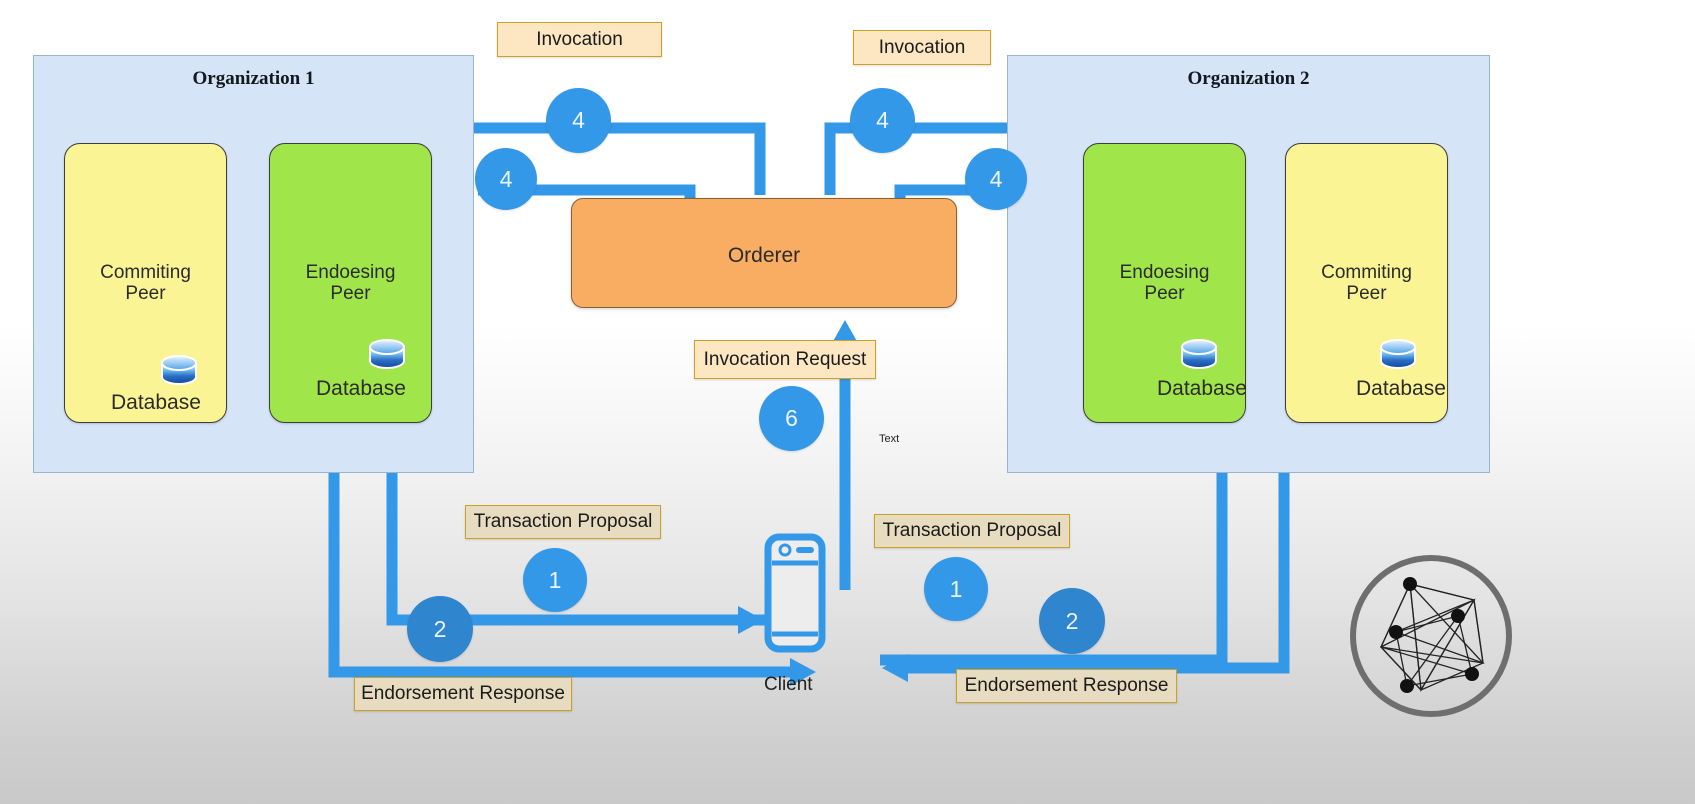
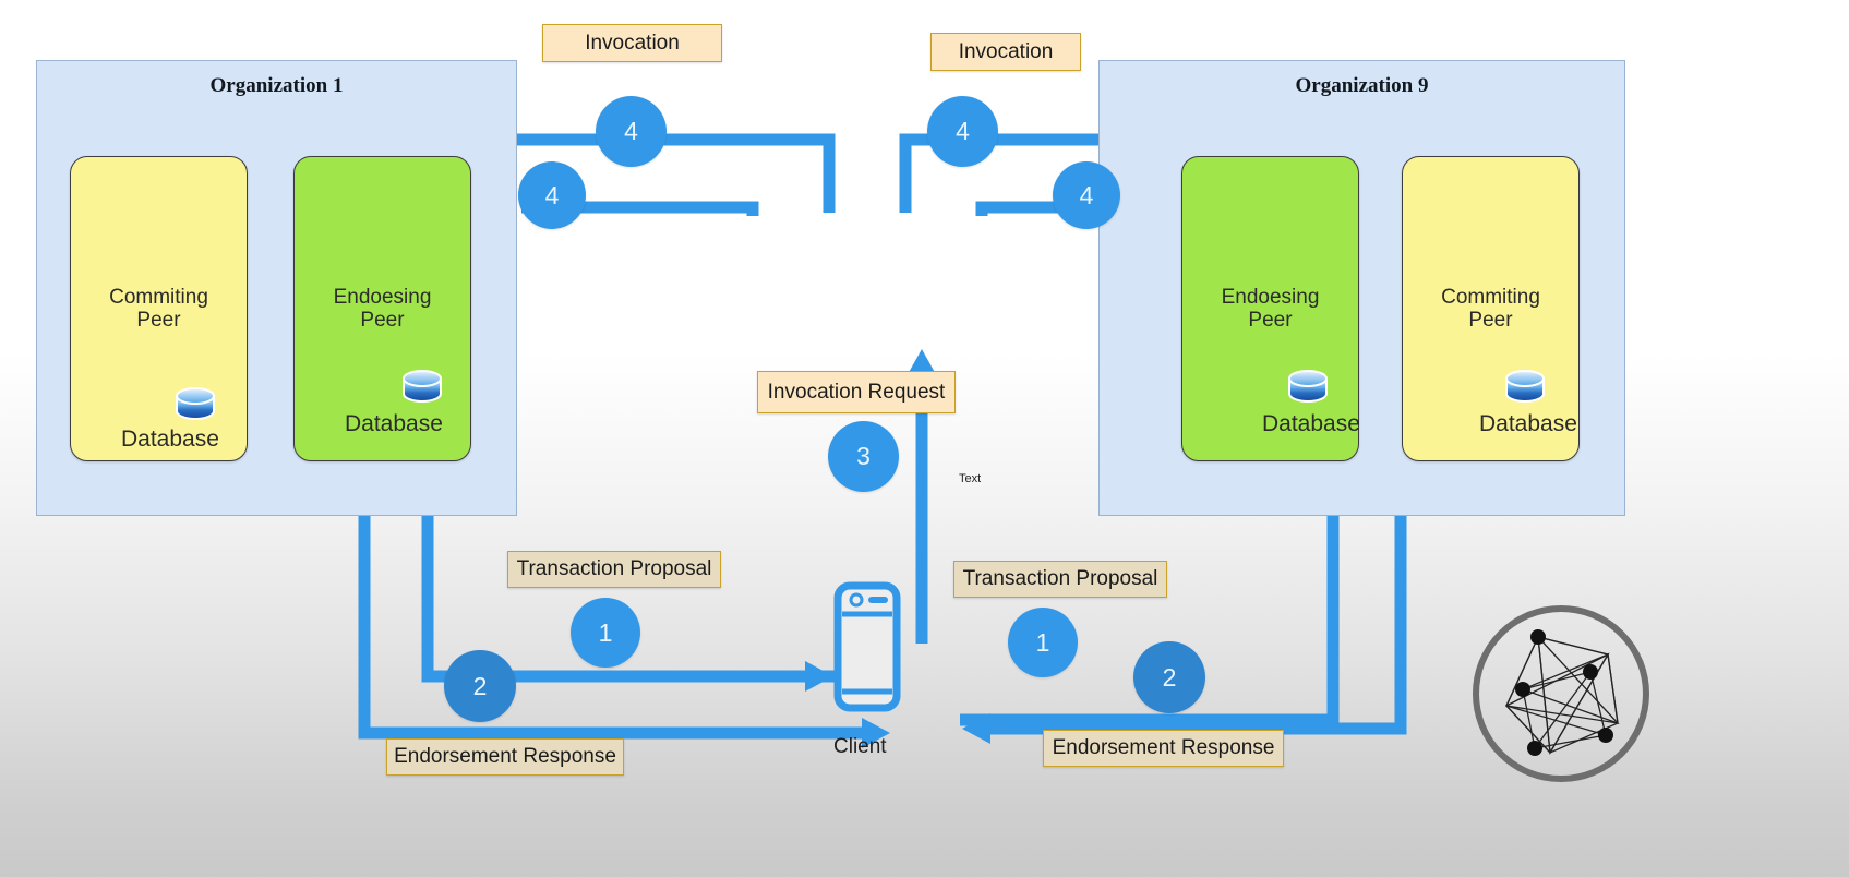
  Organization 1
  Commiting
  Peer
  Database
  Endoesing
  Peer
  Database
- Organization 2
+ Organization 9
  Endoesing
  Peer
  Database
  Commiting
  Peer
  Database
- Orderer
  Invocation
  Invocation
  Invocation Request
  Transaction Proposal
  Transaction Proposal
  Endorsement Response
  Endorsement Response
  Text
  4
  4
  4
  4
- 6
+ 3
  1
  2
  1
  2
  Client
